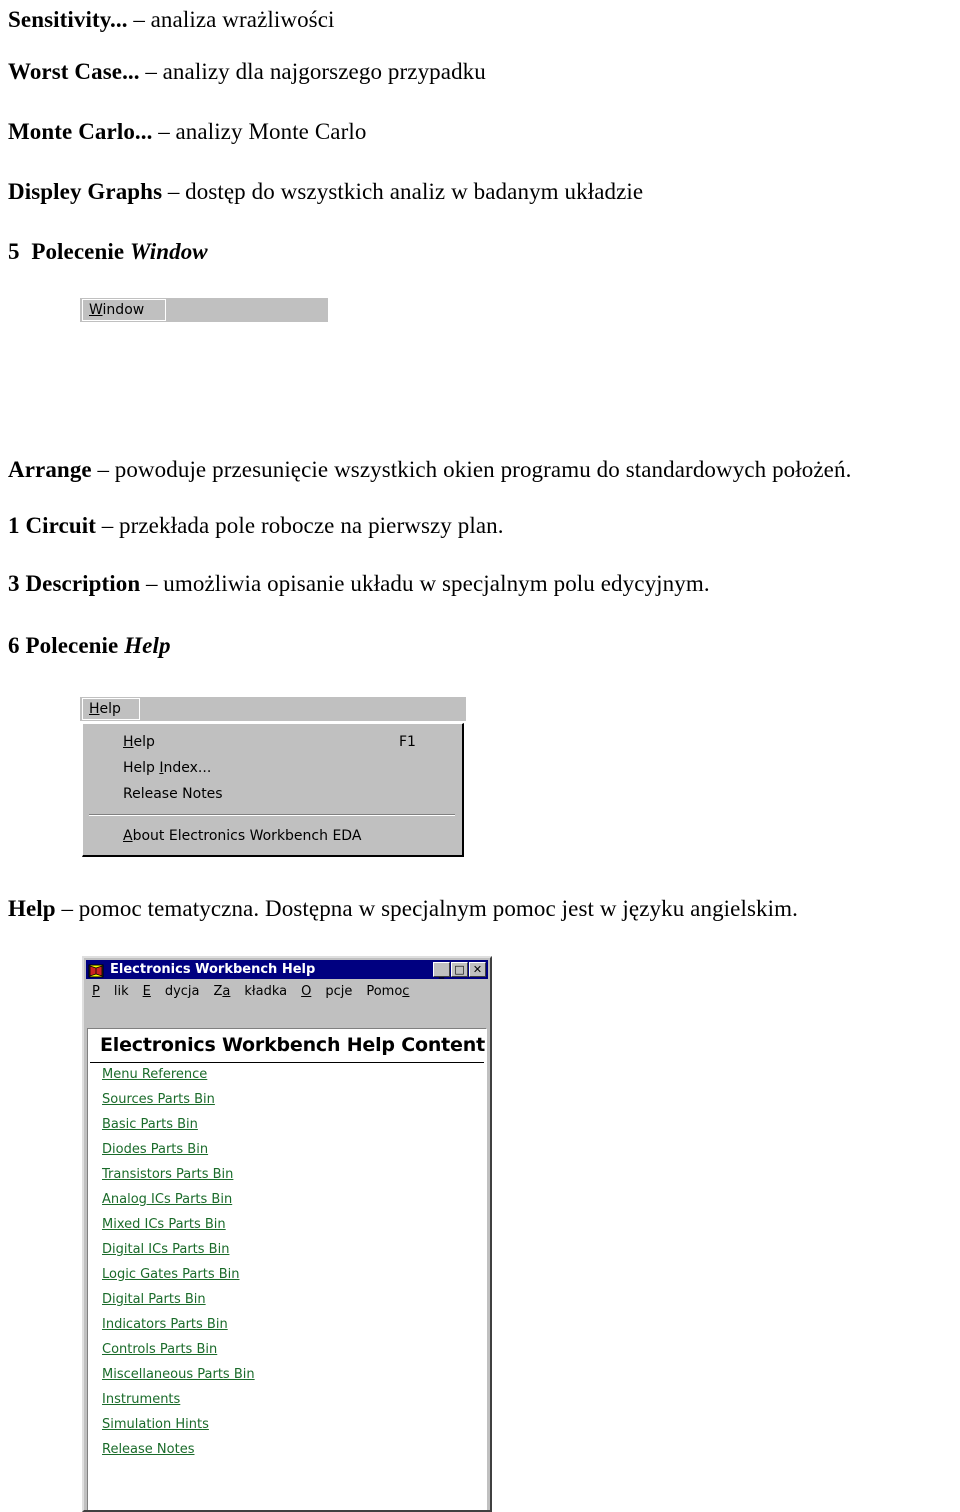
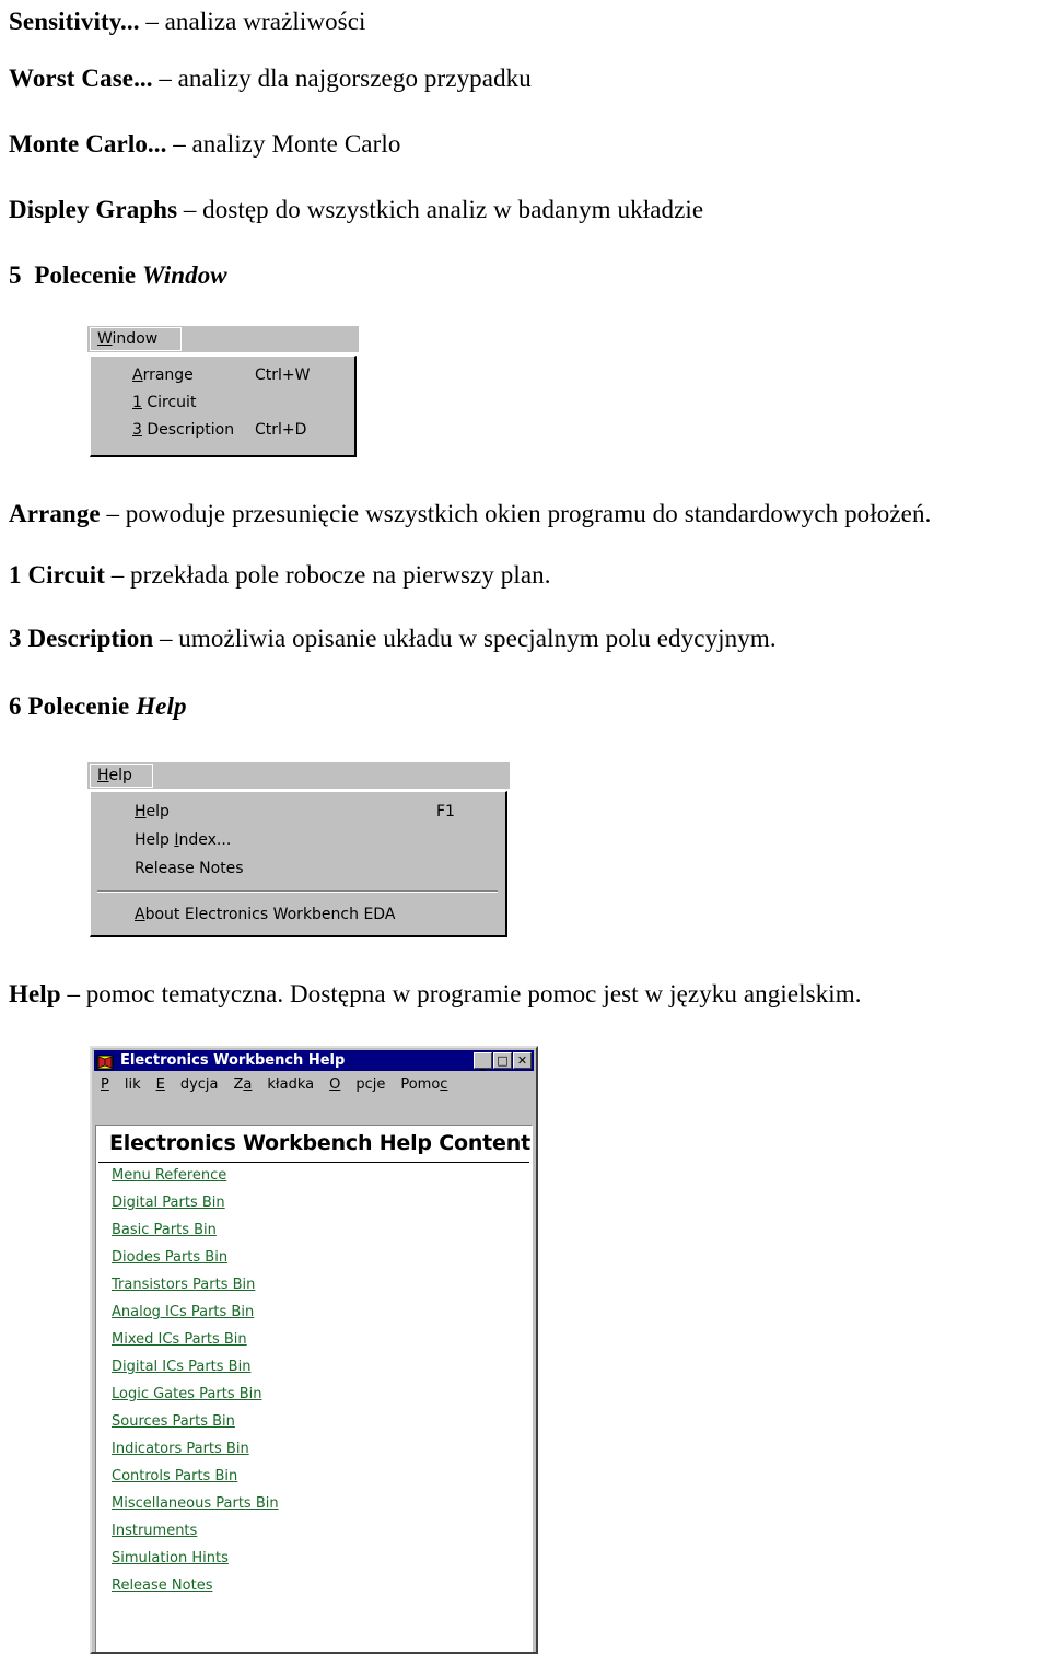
  Sensitivity... – analiza wrażliwości
  Worst Case... – analizy dla najgorszego przypadku
  Monte Carlo... – analizy Monte Carlo
  Displey Graphs – dostęp do wszystkich analiz w badanym układzie
  5 Polecenie Window
  Window
+ Arrange
+ Ctrl+W
+ 1 Circuit
+ 3 Description
+ Ctrl+D
  Arrange – powoduje przesunięcie wszystkich okien programu do standardowych położeń.
  1 Circuit – przekłada pole robocze na pierwszy plan.
  3 Description – umożliwia opisanie układu w specjalnym polu edycyjnym.
  6 Polecenie Help
  Help
  Help
  F1
  Help Index...
  Release Notes
  About Electronics Workbench EDA
- Help – pomoc tematyczna. Dostępna w specjalnym pomoc jest w języku angielskim.
+ Help – pomoc tematyczna. Dostępna w programie pomoc jest w języku angielskim.
  Electronics Workbench Help
  _
  □
  ✕
  P lik
  E dycja
  Za kładka
  O pcje
  Pomoc
  Electronics Workbench Help Content
  Menu Reference
- Sources Parts Bin
+ Digital Parts Bin
  Basic Parts Bin
  Diodes Parts Bin
  Transistors Parts Bin
  Analog ICs Parts Bin
  Mixed ICs Parts Bin
  Digital ICs Parts Bin
  Logic Gates Parts Bin
- Digital Parts Bin
+ Sources Parts Bin
  Indicators Parts Bin
  Controls Parts Bin
  Miscellaneous Parts Bin
  Instruments
  Simulation Hints
  Release Notes
